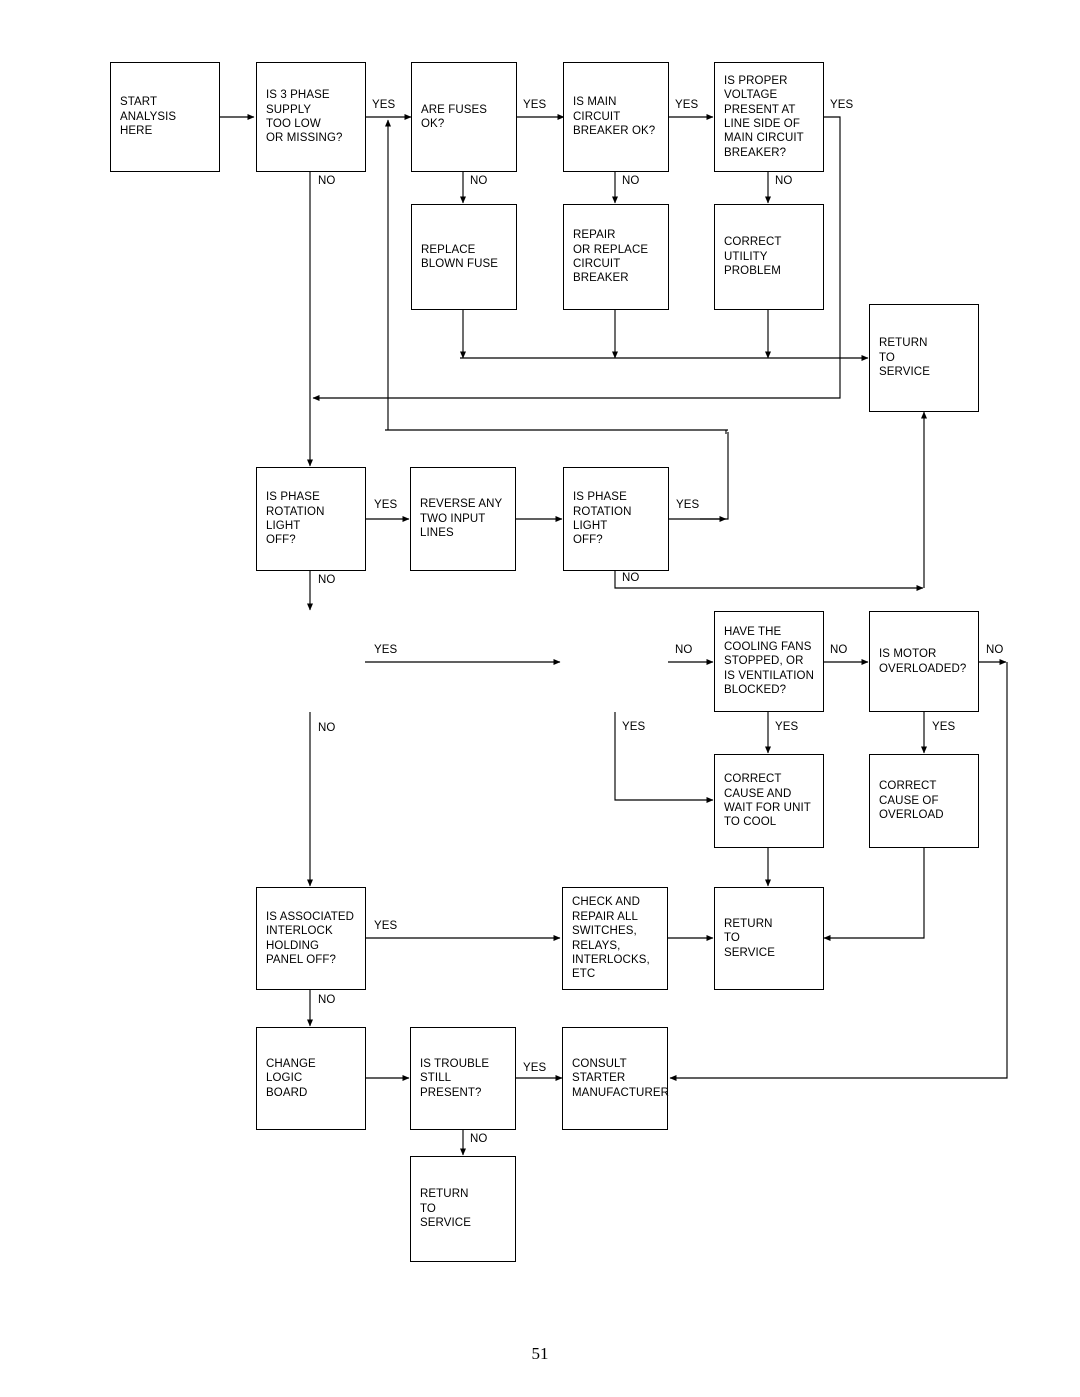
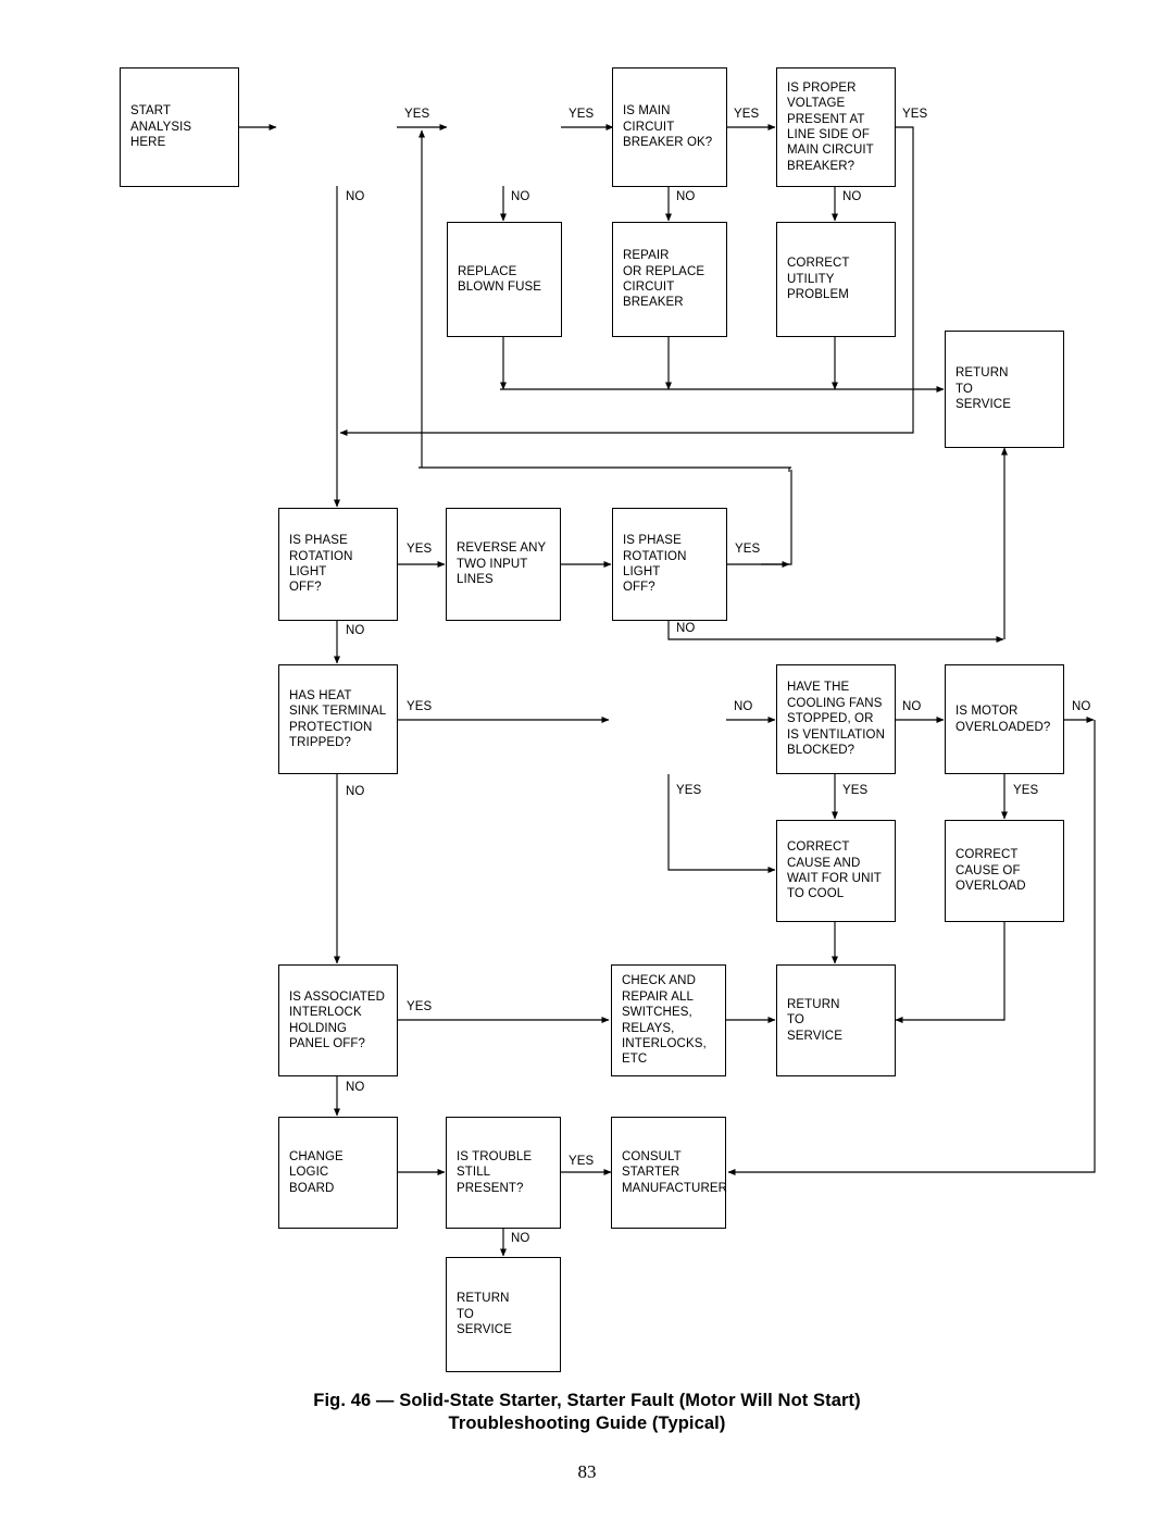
  START
  ANALYSIS
  HERE
- IS 3 PHASE
- SUPPLY
- TOO LOW
- OR MISSING?
- ARE FUSES
- OK?
  IS MAIN
  CIRCUIT
  BREAKER OK?
  IS PROPER
  VOLTAGE
  PRESENT AT
  LINE SIDE OF
  MAIN CIRCUIT
  BREAKER?
  YES
  NO
  YES
  NO
  YES
  NO
  YES
  NO
  REPLACE
  BLOWN FUSE
  REPAIR
  OR REPLACE
  CIRCUIT
  BREAKER
  CORRECT
  UTILITY
  PROBLEM
  RETURN
  TO
  SERVICE
  IS PHASE
  ROTATION
  LIGHT
  OFF?
  REVERSE ANY
  TWO INPUT
  LINES
  IS PHASE
  ROTATION
  LIGHT
  OFF?
  YES
  NO
  YES
  NO
+ HAS HEAT
+ SINK TERMINAL
+ PROTECTION
+ TRIPPED?
  HAVE THE
  COOLING FANS
  STOPPED, OR
  IS VENTILATION
  BLOCKED?
  IS MOTOR
  OVERLOADED?
  YES
  NO
  NO
  YES
  NO
  YES
  NO
  YES
  CORRECT
  CAUSE AND
  WAIT FOR UNIT
  TO COOL
  CORRECT
  CAUSE OF
  OVERLOAD
  IS ASSOCIATED
  INTERLOCK
  HOLDING
  PANEL OFF?
  CHECK AND
  REPAIR ALL
  SWITCHES,
  RELAYS,
  INTERLOCKS,
  ETC
  RETURN
  TO
  SERVICE
  YES
  NO
  CHANGE
  LOGIC
  BOARD
  IS TROUBLE
  STILL
  PRESENT?
  CONSULT
  STARTER
  MANUFACTURER
  YES
  NO
  RETURN
  TO
  SERVICE
+ Fig. 46 — Solid-State Starter, Starter Fault (Motor Will Not Start)
+ Troubleshooting Guide (Typical)
- 51
+ 83
